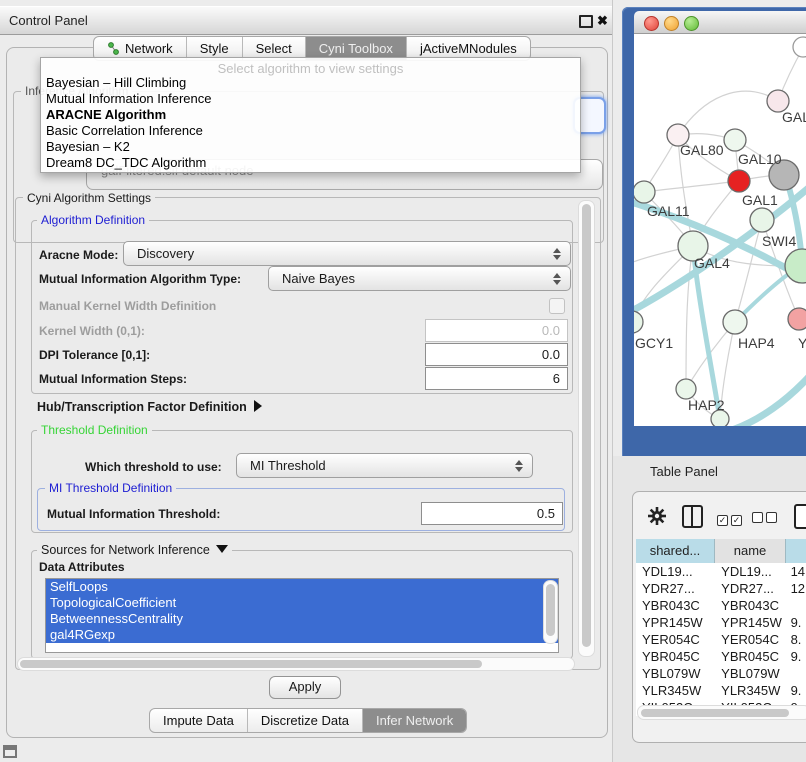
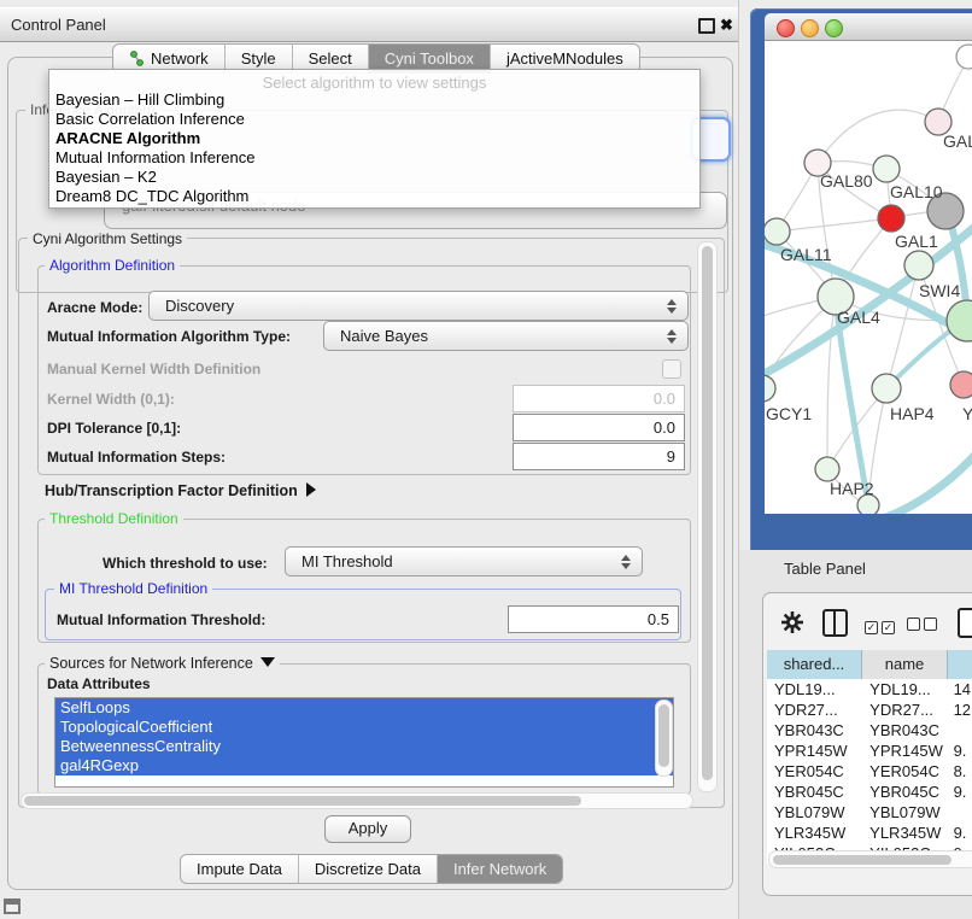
  Control Panel
  ✖
  Network
  Style
  Select
  Cyni Toolbox
  jActiveMNodules
  Cyni Algorithm Settings
  Algorithm Definition
  Aracne Mode:
  Discovery
  Mutual Information Algorithm Type:
  Naive Bayes
  Manual Kernel Width Definition
  Kernel Width (0,1):
  0.0
  DPI Tolerance [0,1]:
  0.0
  Mutual Information Steps:
- 6
+ 9
  Hub/Transcription Factor Definition
  Threshold Definition
  Which threshold to use:
  MI Threshold
  MI Threshold Definition
  Mutual Information Threshold:
  0.5
  Sources for Network Inference
  Data Attributes
  SelfLoops
  TopologicalCoefficient
  BetweennessCentrality
  gal4RGexp
  Apply
  Impute Data
  Discretize Data
  Infer Network
  Select algorithm to view settings
  Bayesian – Hill Climbing
- Mutual Information Inference
+ Basic Correlation Inference
  ARACNE Algorithm
- Basic Correlation Inference
+ Mutual Information Inference
  Bayesian – K2
  Dream8 DC_TDC Algorithm
  GAL80
  GAL10
  GAL1
  GAL11
  SWI4
  GAL4
  GCY1
  HAP4
  Y
  HAP2
  Table Panel
  ✓ ✓
  shared...
  name
  YDL19...
  YDL19...
  14
  YDR27...
  YDR27...
  12
  YBR043C
  YBR043C
  YPR145W
  YPR145W
  9.
  YER054C
  YER054C
  8.
  YBR045C
  YBR045C
  9.
  YBL079W
  YBL079W
  YLR345W
  YLR345W
  9.
